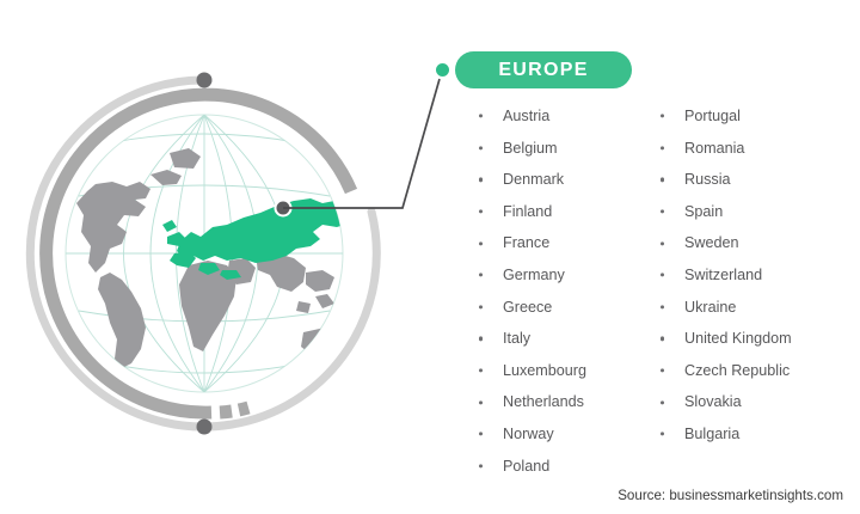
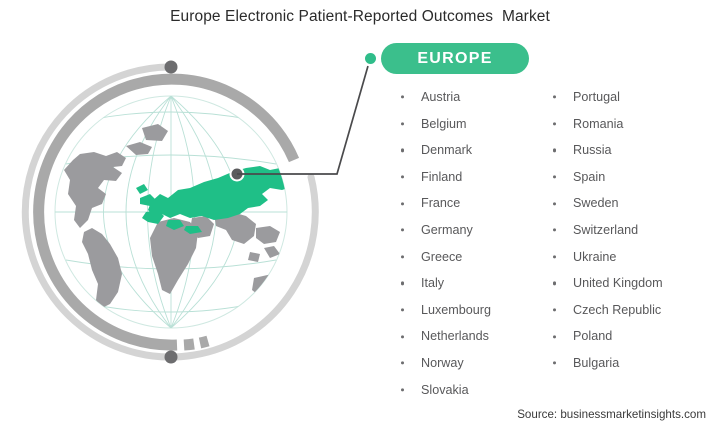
+ Europe Electronic Patient-Reported Outcomes Market
  EUROPE
  Austria
  Belgium
  Denmark
  Finland
  France
  Germany
  Greece
  Italy
  Luxembourg
  Netherlands
  Norway
- Poland
+ Slovakia
  Portugal
  Romania
  Russia
  Spain
  Sweden
  Switzerland
  Ukraine
  United Kingdom
  Czech Republic
- Slovakia
+ Poland
  Bulgaria
  Source: businessmarketinsights.com
